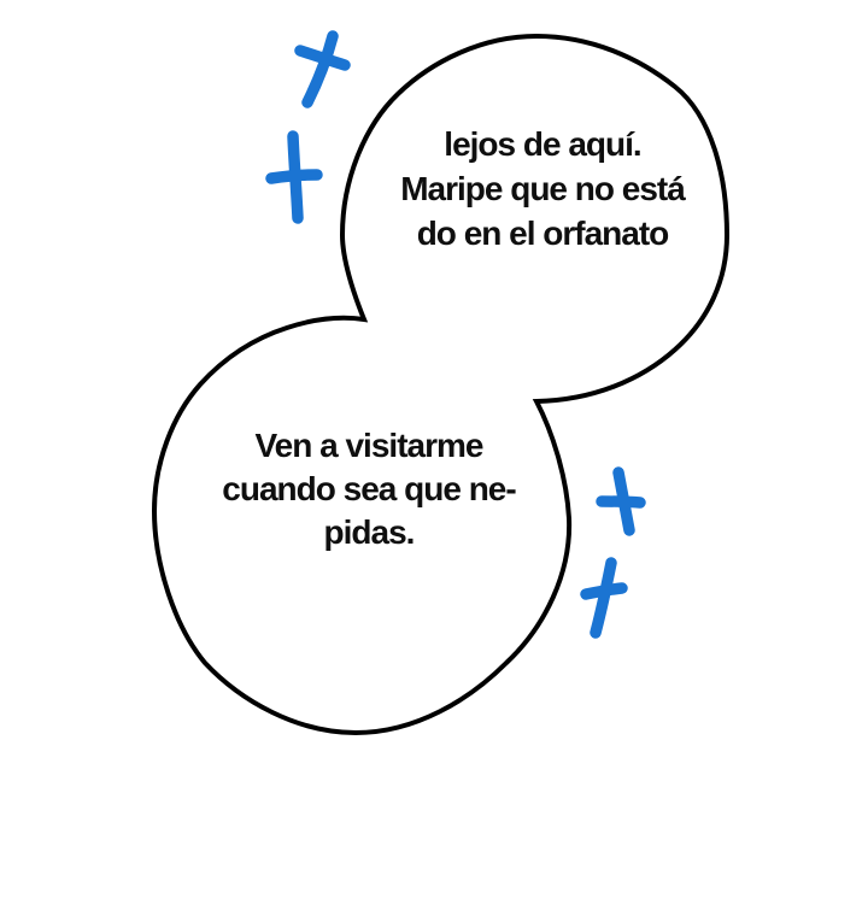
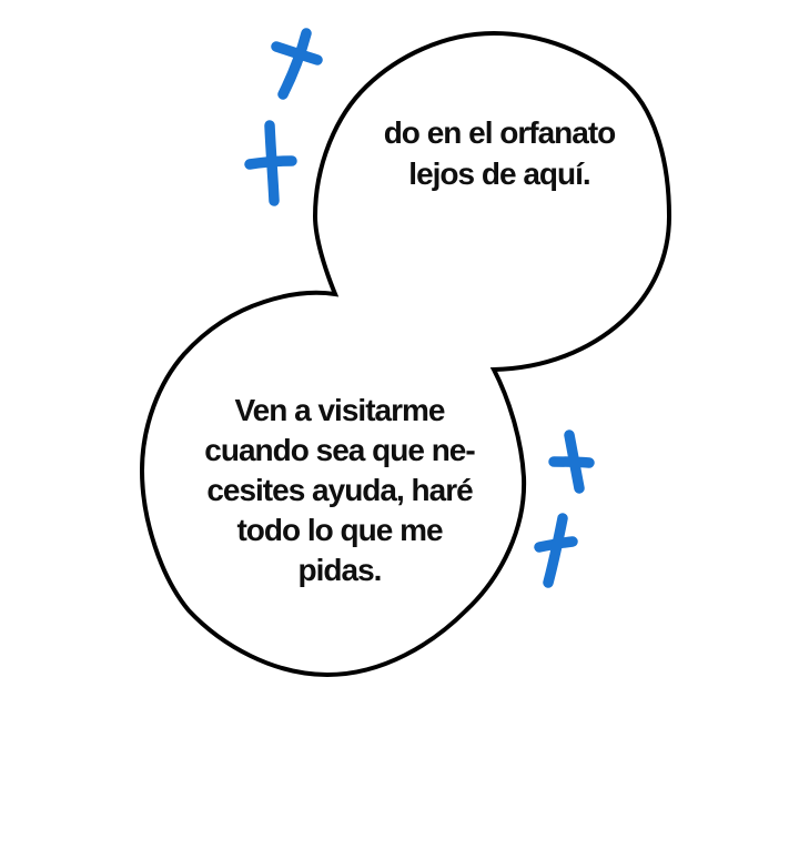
- lejos de aquí.
+ do en el orfanato
- Maripe que no está
- do en el orfanato
+ lejos de aquí.
  Ven a visitarme
  cuando sea que ne-
+ cesites ayuda, haré
+ todo lo que me
  pidas.
